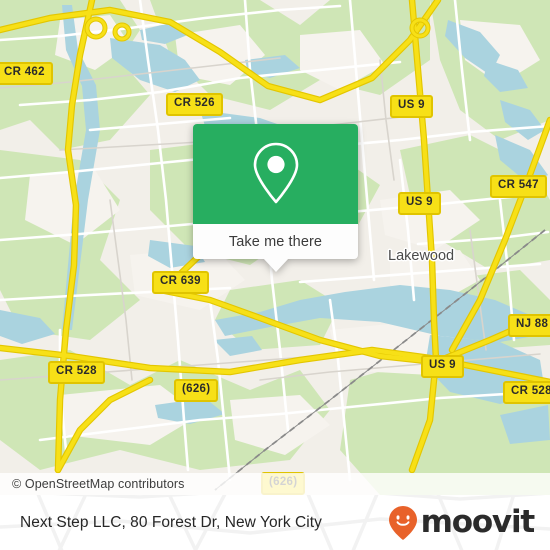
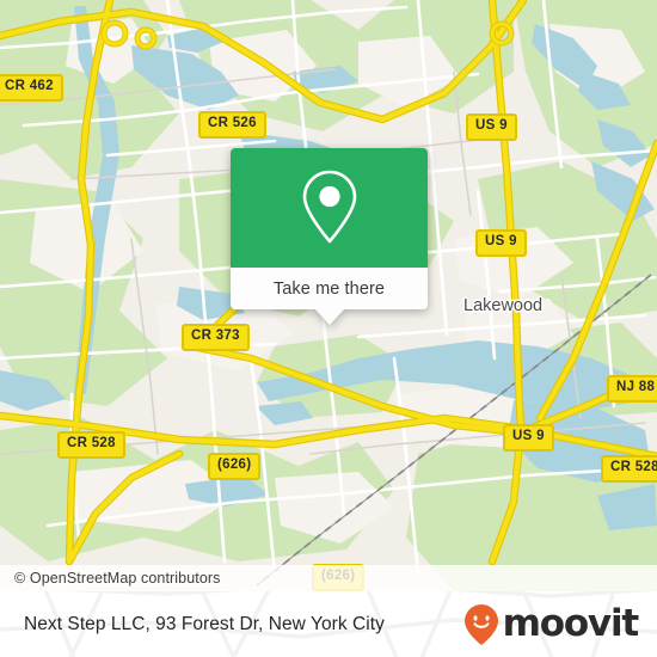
  Lakewood
  CR 462
  CR 526
  US 9
  US 9
- CR 547
- CR 639
+ CR 373
  NJ 88
  US 9
  CR 528
  CR 528
  (626)
  (626)
  Take me there
  © OpenStreetMap contributors
- Next Step LLC, 80 Forest Dr, New York City
+ Next Step LLC, 93 Forest Dr, New York City
  moovit
